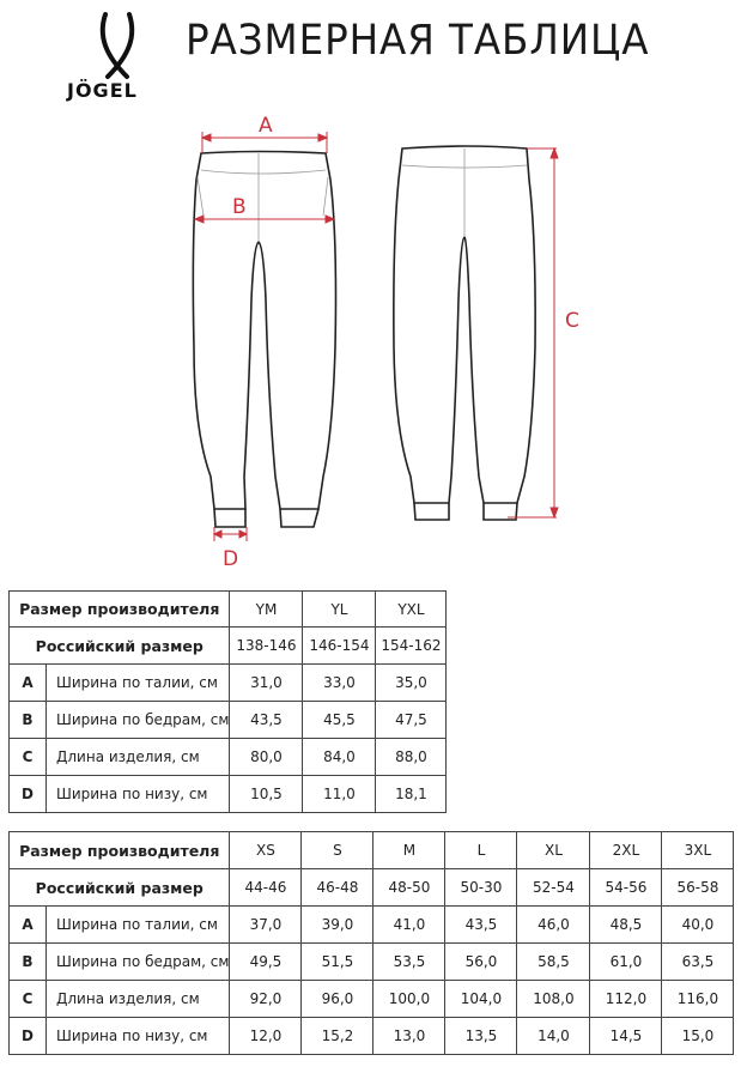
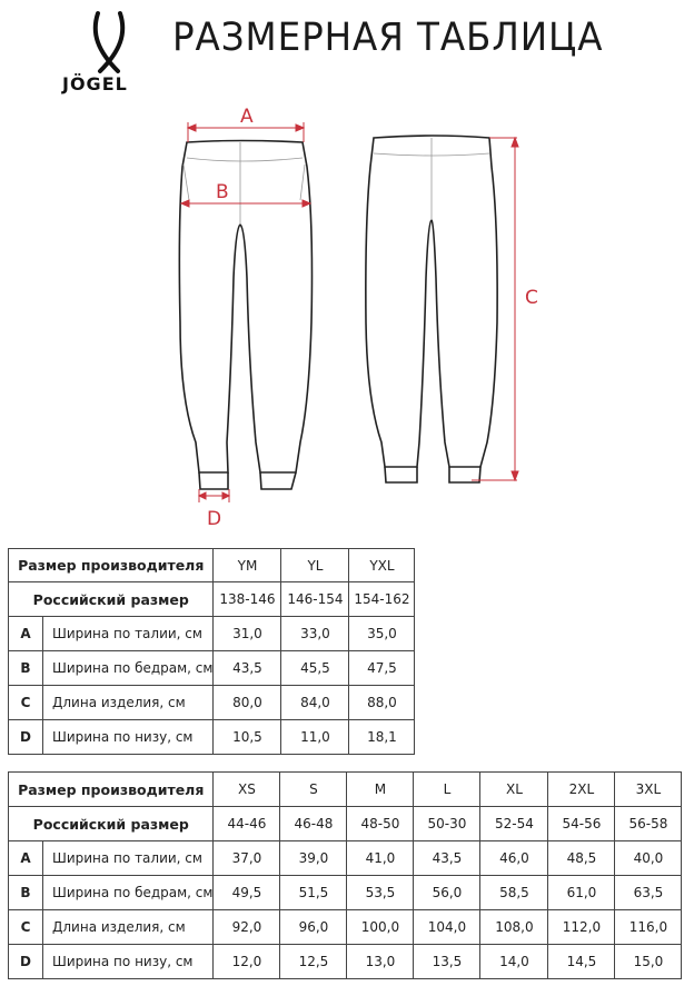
  JÖGEL
  РАЗМЕРНАЯ ТАБЛИЦА
  A
  B
  C
  D
  Размер производителя	YM	YL	YXL
  Российский размер	138-146	146-154	154-162
  A	Ширина по талии, см	31,0	33,0	35,0
  B	Ширина по бедрам, см	43,5	45,5	47,5
  C	Длина изделия, см	80,0	84,0	88,0
  D	Ширина по низу, см	10,5	11,0	18,1
  Размер производителя	XS	S	M	L	XL	2XL	3XL
  Российский размер	44-46	46-48	48-50	50-30	52-54	54-56	56-58
  A	Ширина по талии, см	37,0	39,0	41,0	43,5	46,0	48,5	40,0
  B	Ширина по бедрам, см	49,5	51,5	53,5	56,0	58,5	61,0	63,5
  C	Длина изделия, см	92,0	96,0	100,0	104,0	108,0	112,0	116,0
- D	Ширина по низу, см	12,0	15,2	13,0	13,5	14,0	14,5	15,0
+ D	Ширина по низу, см	12,0	12,5	13,0	13,5	14,0	14,5	15,0
